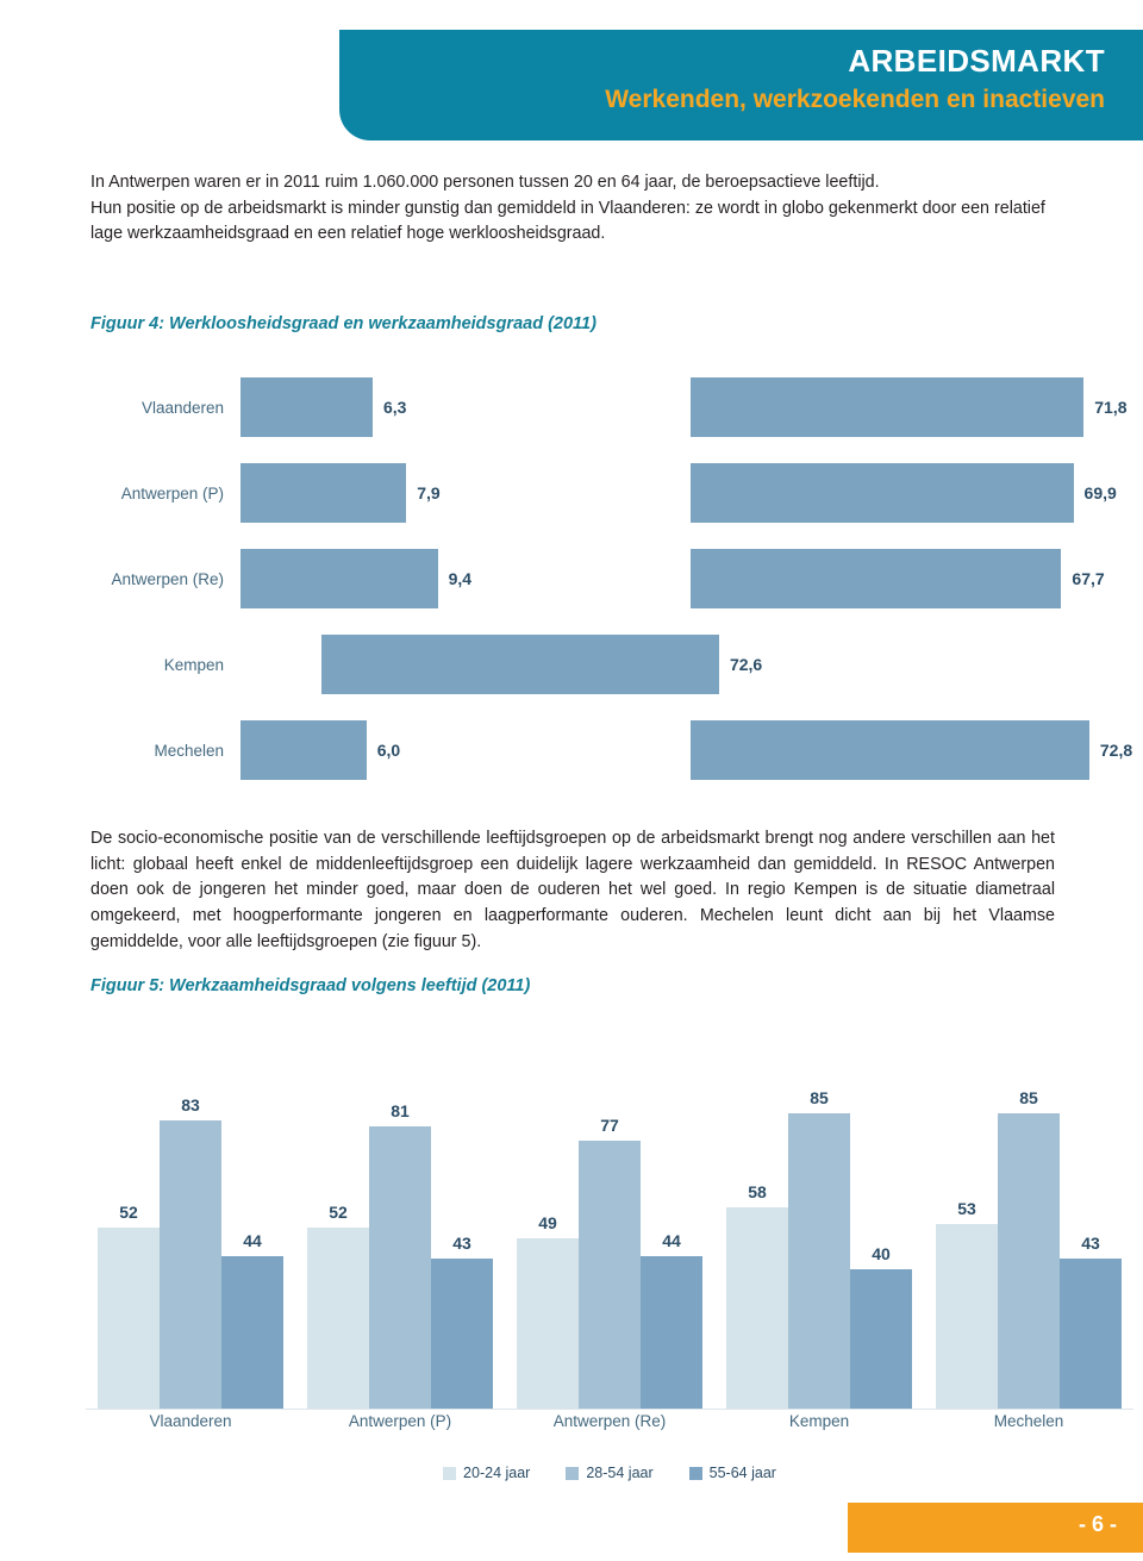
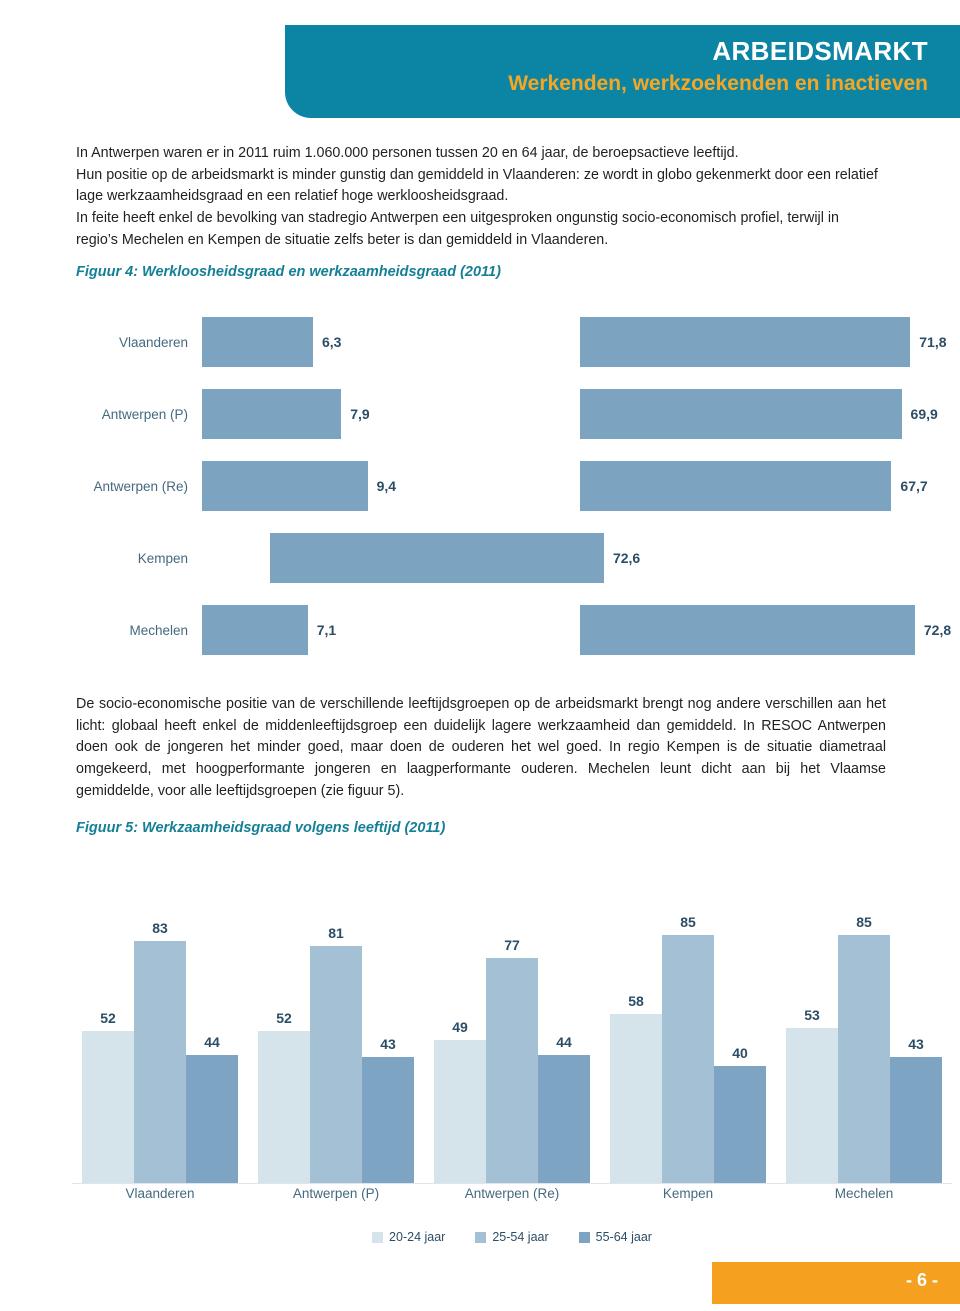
  ARBEIDSMARKT
  Werkenden, werkzoekenden en inactieven
  In Antwerpen waren er in 2011 ruim 1.060.000 personen tussen 20 en 64 jaar, de beroepsactieve leeftijd.
  Hun positie op de arbeidsmarkt is minder gunstig dan gemiddeld in Vlaanderen: ze wordt in globo gekenmerkt door een relatief lage werkzaamheidsgraad en een relatief hoge werkloosheidsgraad.
+ In feite heeft enkel de bevolking van stadregio Antwerpen een uitgesproken ongunstig socio-economisch profiel, terwijl in regio’s Mechelen en Kempen de situatie zelfs beter is dan gemiddeld in Vlaanderen.
  Figuur 4: Werkloosheidsgraad en werkzaamheidsgraad (2011)
  Vlaanderen
  6,3
  71,8
  Antwerpen (P)
  7,9
  69,9
  Antwerpen (Re)
  9,4
  67,7
  Kempen
  72,6
  Mechelen
- 6,0
+ 7,1
  72,8
  De socio-economische positie van de verschillende leeftijdsgroepen op de arbeidsmarkt brengt nog andere verschillen aan het licht: globaal heeft enkel de middenleeftijdsgroep een duidelijk lagere werkzaamheid dan gemiddeld. In RESOC Antwerpen doen ook de jongeren het minder goed, maar doen de ouderen het wel goed. In regio Kempen is de situatie diametraal omgekeerd, met hoogperformante jongeren en laagperformante ouderen. Mechelen leunt dicht aan bij het Vlaamse gemiddelde, voor alle leeftijdsgroepen (zie figuur 5).
  Figuur 5: Werkzaamheidsgraad volgens leeftijd (2011)
  52
  83
  44
  52
  81
  43
  49
  77
  44
  58
  85
  40
  53
  85
  43
  Vlaanderen
  Antwerpen (P)
  Antwerpen (Re)
  Kempen
  Mechelen
  20-24 jaar
- 28-54 jaar
+ 25-54 jaar
  55-64 jaar
  - 6 -
